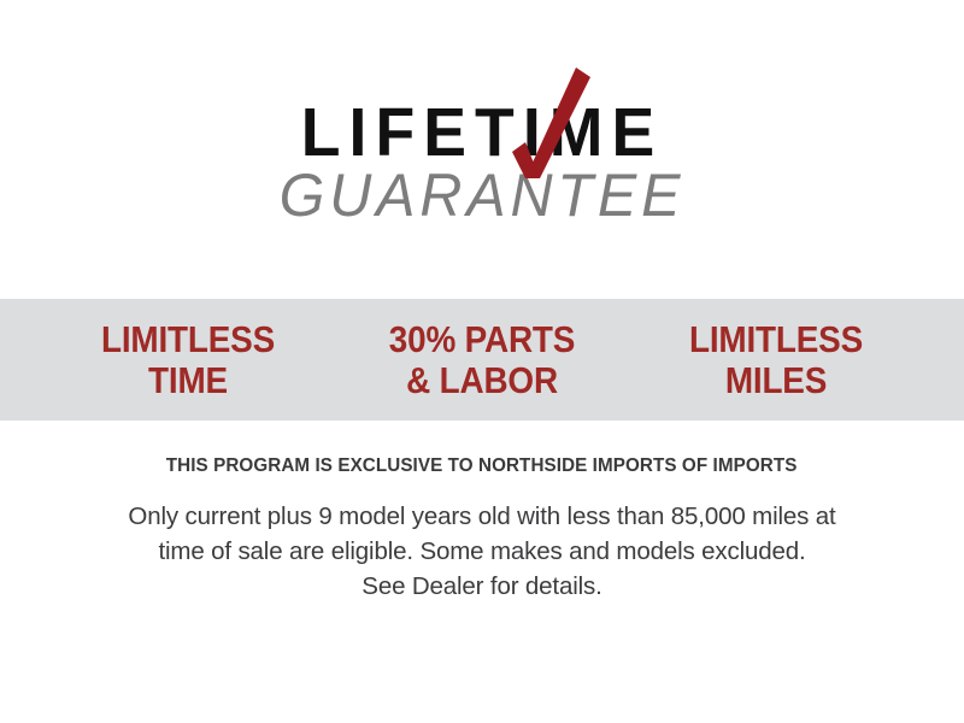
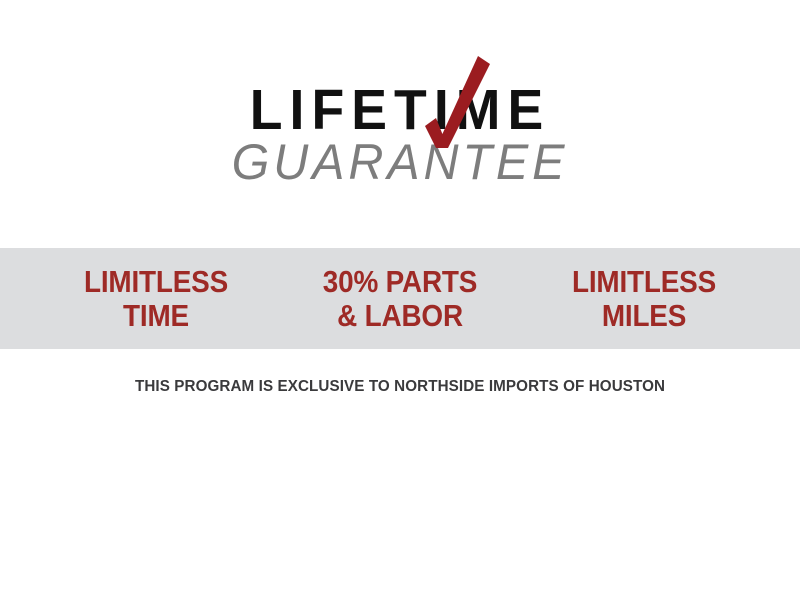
  LIFETIME
  GUARANTEE
  LIMITLESS
  TIME
  30% PARTS
  & LABOR
  LIMITLESS
  MILES
- THIS PROGRAM IS EXCLUSIVE TO NORTHSIDE IMPORTS OF IMPORTS
+ THIS PROGRAM IS EXCLUSIVE TO NORTHSIDE IMPORTS OF HOUSTON
- Only current plus 9 model years old with less than 85,000 miles at
- time of sale are eligible. Some makes and models excluded.
- See Dealer for details.
